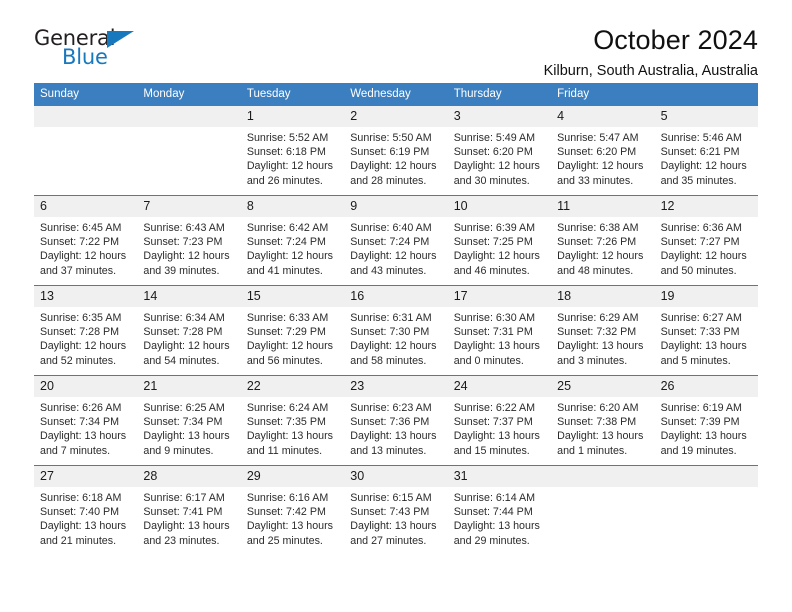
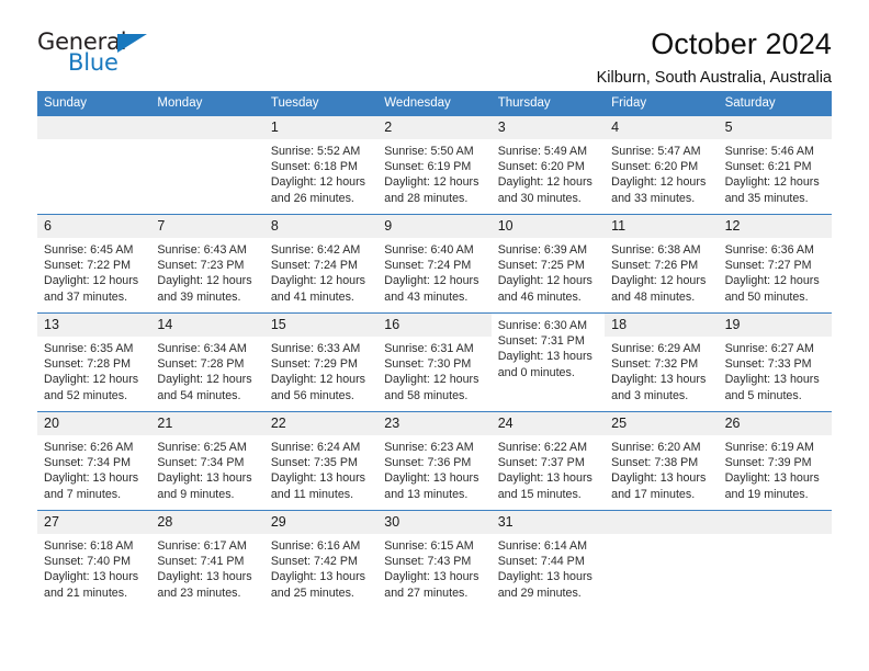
  General
  Blue
  October 2024
  Kilburn, South Australia, Australia
  Sunday
  Monday
  Tuesday
  Wednesday
  Thursday
  Friday
+ Saturday
  1
  Sunrise: 5:52 AM
  Sunset: 6:18 PM
  Daylight: 12 hours
  and 26 minutes.
  2
  Sunrise: 5:50 AM
  Sunset: 6:19 PM
  Daylight: 12 hours
  and 28 minutes.
  3
  Sunrise: 5:49 AM
  Sunset: 6:20 PM
  Daylight: 12 hours
  and 30 minutes.
  4
  Sunrise: 5:47 AM
  Sunset: 6:20 PM
  Daylight: 12 hours
  and 33 minutes.
  5
  Sunrise: 5:46 AM
  Sunset: 6:21 PM
  Daylight: 12 hours
  and 35 minutes.
  6
  Sunrise: 6:45 AM
  Sunset: 7:22 PM
  Daylight: 12 hours
  and 37 minutes.
  7
  Sunrise: 6:43 AM
  Sunset: 7:23 PM
  Daylight: 12 hours
  and 39 minutes.
  8
  Sunrise: 6:42 AM
  Sunset: 7:24 PM
  Daylight: 12 hours
  and 41 minutes.
  9
  Sunrise: 6:40 AM
  Sunset: 7:24 PM
  Daylight: 12 hours
  and 43 minutes.
  10
  Sunrise: 6:39 AM
  Sunset: 7:25 PM
  Daylight: 12 hours
  and 46 minutes.
  11
  Sunrise: 6:38 AM
  Sunset: 7:26 PM
  Daylight: 12 hours
  and 48 minutes.
  12
  Sunrise: 6:36 AM
  Sunset: 7:27 PM
  Daylight: 12 hours
  and 50 minutes.
  13
  Sunrise: 6:35 AM
  Sunset: 7:28 PM
  Daylight: 12 hours
  and 52 minutes.
  14
  Sunrise: 6:34 AM
  Sunset: 7:28 PM
  Daylight: 12 hours
  and 54 minutes.
  15
  Sunrise: 6:33 AM
  Sunset: 7:29 PM
  Daylight: 12 hours
  and 56 minutes.
  16
  Sunrise: 6:31 AM
  Sunset: 7:30 PM
  Daylight: 12 hours
  and 58 minutes.
- 17
  Sunrise: 6:30 AM
  Sunset: 7:31 PM
  Daylight: 13 hours
  and 0 minutes.
  18
  Sunrise: 6:29 AM
  Sunset: 7:32 PM
  Daylight: 13 hours
  and 3 minutes.
  19
  Sunrise: 6:27 AM
  Sunset: 7:33 PM
  Daylight: 13 hours
  and 5 minutes.
  20
  Sunrise: 6:26 AM
  Sunset: 7:34 PM
  Daylight: 13 hours
  and 7 minutes.
  21
  Sunrise: 6:25 AM
  Sunset: 7:34 PM
  Daylight: 13 hours
  and 9 minutes.
  22
  Sunrise: 6:24 AM
  Sunset: 7:35 PM
  Daylight: 13 hours
  and 11 minutes.
  23
  Sunrise: 6:23 AM
  Sunset: 7:36 PM
  Daylight: 13 hours
  and 13 minutes.
  24
  Sunrise: 6:22 AM
  Sunset: 7:37 PM
  Daylight: 13 hours
  and 15 minutes.
  25
  Sunrise: 6:20 AM
  Sunset: 7:38 PM
  Daylight: 13 hours
- and 1 minutes.
+ and 17 minutes.
  26
  Sunrise: 6:19 AM
  Sunset: 7:39 PM
  Daylight: 13 hours
  and 19 minutes.
  27
  Sunrise: 6:18 AM
  Sunset: 7:40 PM
  Daylight: 13 hours
  and 21 minutes.
  28
  Sunrise: 6:17 AM
  Sunset: 7:41 PM
  Daylight: 13 hours
  and 23 minutes.
  29
  Sunrise: 6:16 AM
  Sunset: 7:42 PM
  Daylight: 13 hours
  and 25 minutes.
  30
  Sunrise: 6:15 AM
  Sunset: 7:43 PM
  Daylight: 13 hours
  and 27 minutes.
  31
  Sunrise: 6:14 AM
  Sunset: 7:44 PM
  Daylight: 13 hours
  and 29 minutes.
